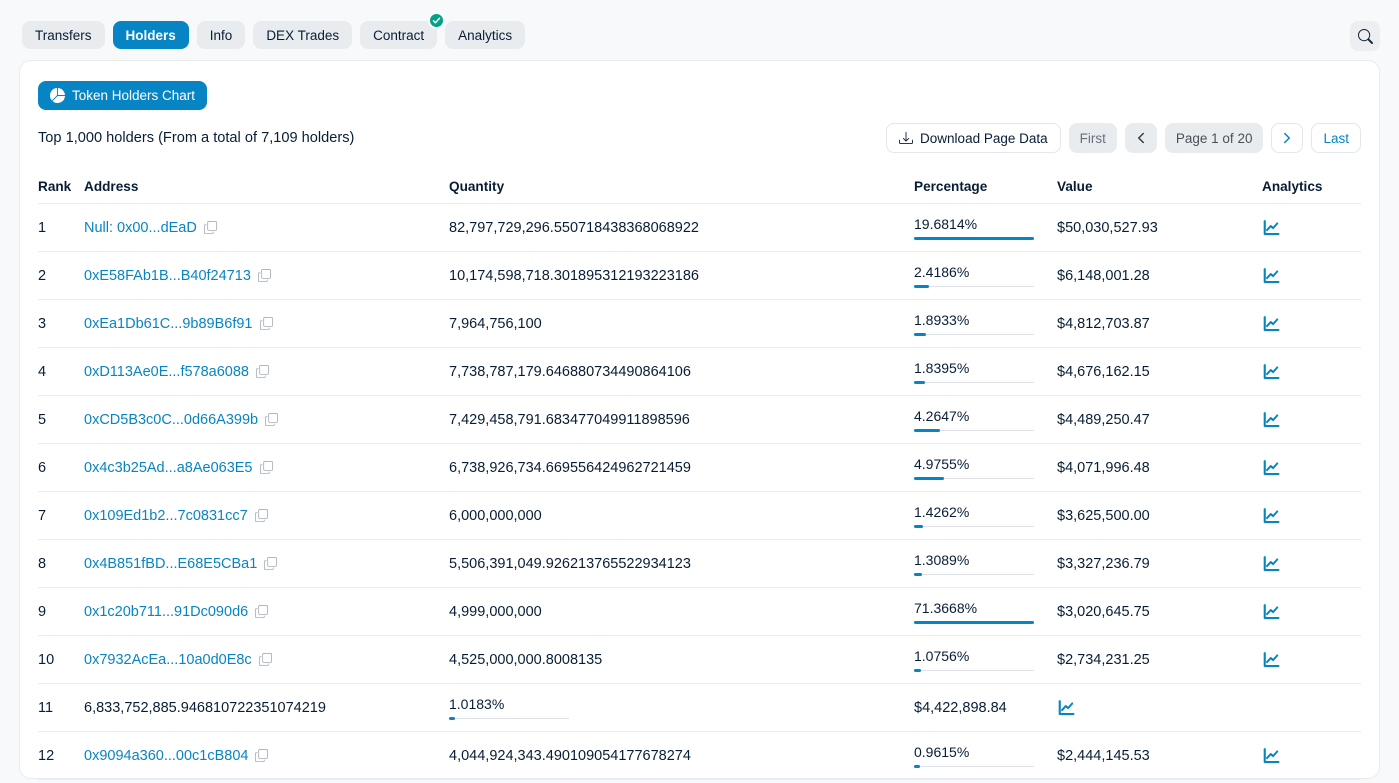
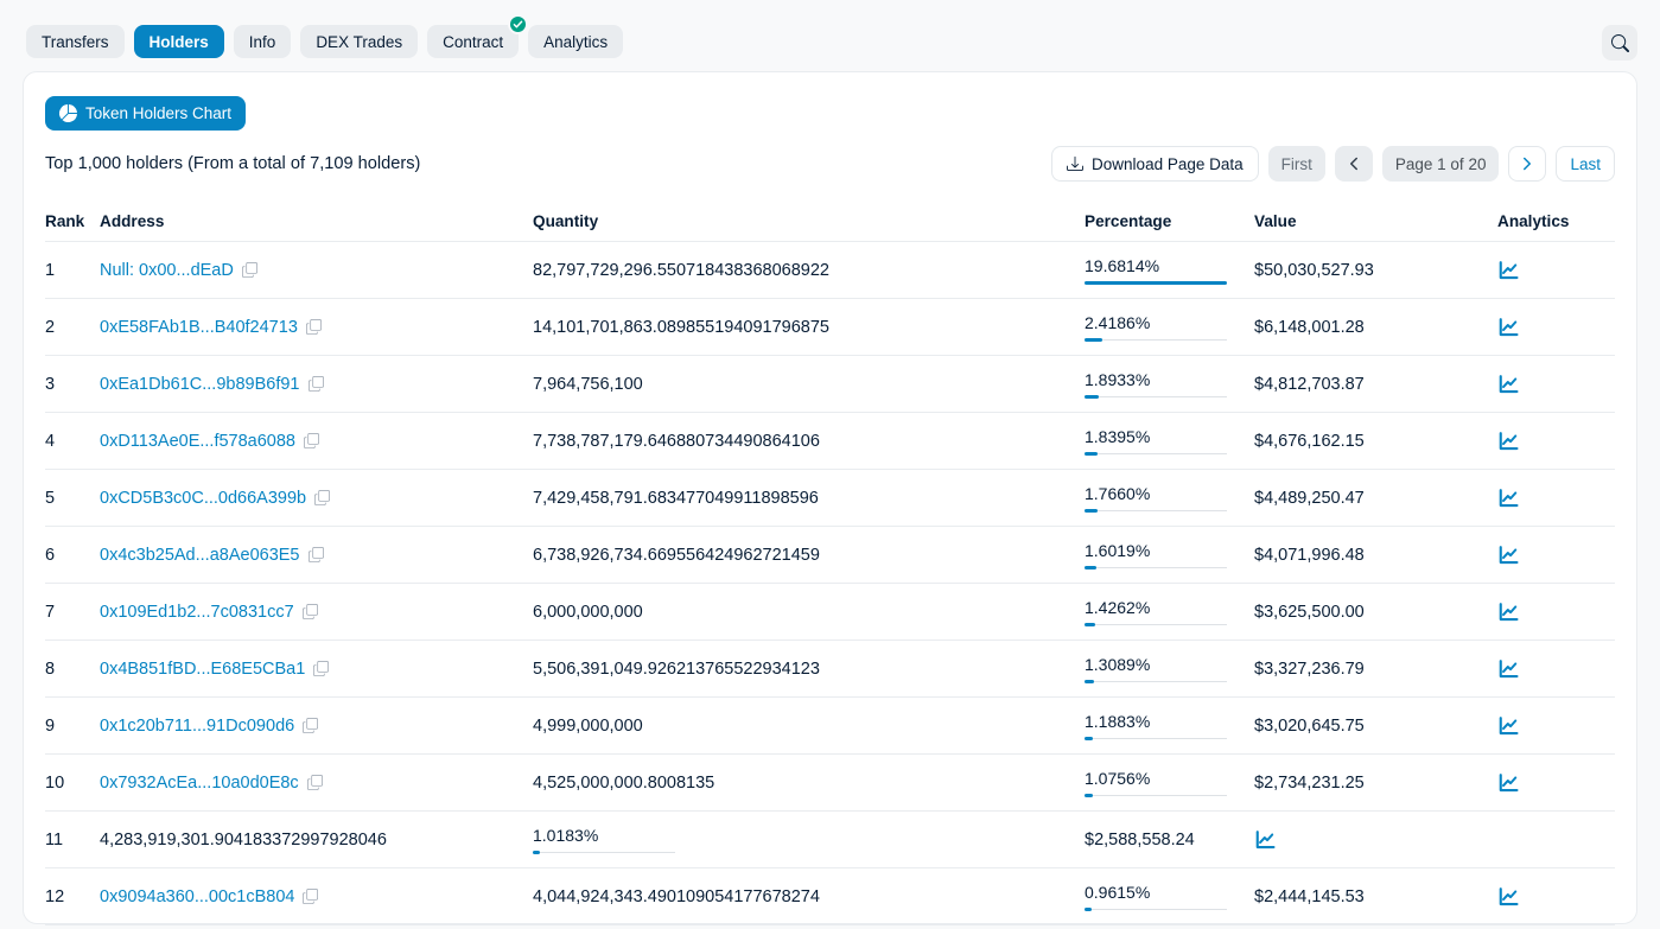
  Transfers
  Holders
  Info
  DEX Trades
  Contract
  Analytics
  Token Holders Chart
  Top 1,000 holders (From a total of 7,109 holders)
  Download Page Data
  First
  Page 1 of 20
  Last
  Rank
  Address
  Quantity
  Percentage
  Value
  Analytics
  1
  Null: 0x00...dEaD
  82,797,729,296.550718438368068922
  19.6814%
  $50,030,527.93
  2
  0xE58FAb1B...B40f24713
- 10,174,598,718.301895312193223186
+ 14,101,701,863.089855194091796875
  2.4186%
  $6,148,001.28
  3
  0xEa1Db61C...9b89B6f91
  7,964,756,100
  1.8933%
  $4,812,703.87
  4
  0xD113Ae0E...f578a6088
  7,738,787,179.646880734490864106
  1.8395%
  $4,676,162.15
  5
  0xCD5B3c0C...0d66A399b
  7,429,458,791.683477049911898596
- 4.2647%
+ 1.7660%
  $4,489,250.47
  6
  0x4c3b25Ad...a8Ae063E5
  6,738,926,734.669556424962721459
- 4.9755%
+ 1.6019%
  $4,071,996.48
  7
  0x109Ed1b2...7c0831cc7
  6,000,000,000
  1.4262%
  $3,625,500.00
  8
  0x4B851fBD...E68E5CBa1
  5,506,391,049.926213765522934123
  1.3089%
  $3,327,236.79
  9
  0x1c20b711...91Dc090d6
  4,999,000,000
- 71.3668%
+ 1.1883%
  $3,020,645.75
  10
  0x7932AcEa...10a0d0E8c
  4,525,000,000.8008135
  1.0756%
  $2,734,231.25
  11
- 6,833,752,885.946810722351074219
+ 4,283,919,301.904183372997928046
  1.0183%
- $4,422,898.84
+ $2,588,558.24
  12
  0x9094a360...00c1cB804
  4,044,924,343.490109054177678274
  0.9615%
  $2,444,145.53
